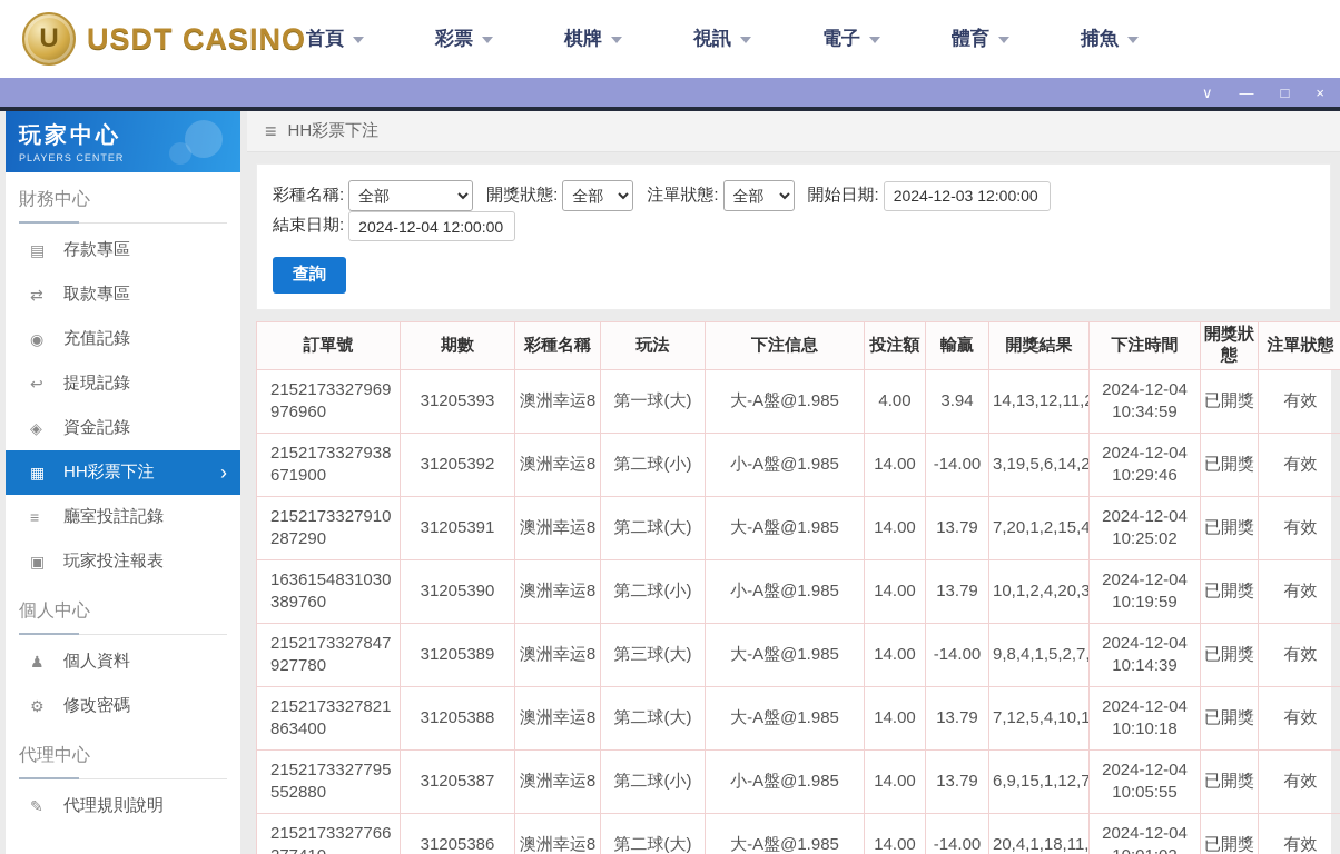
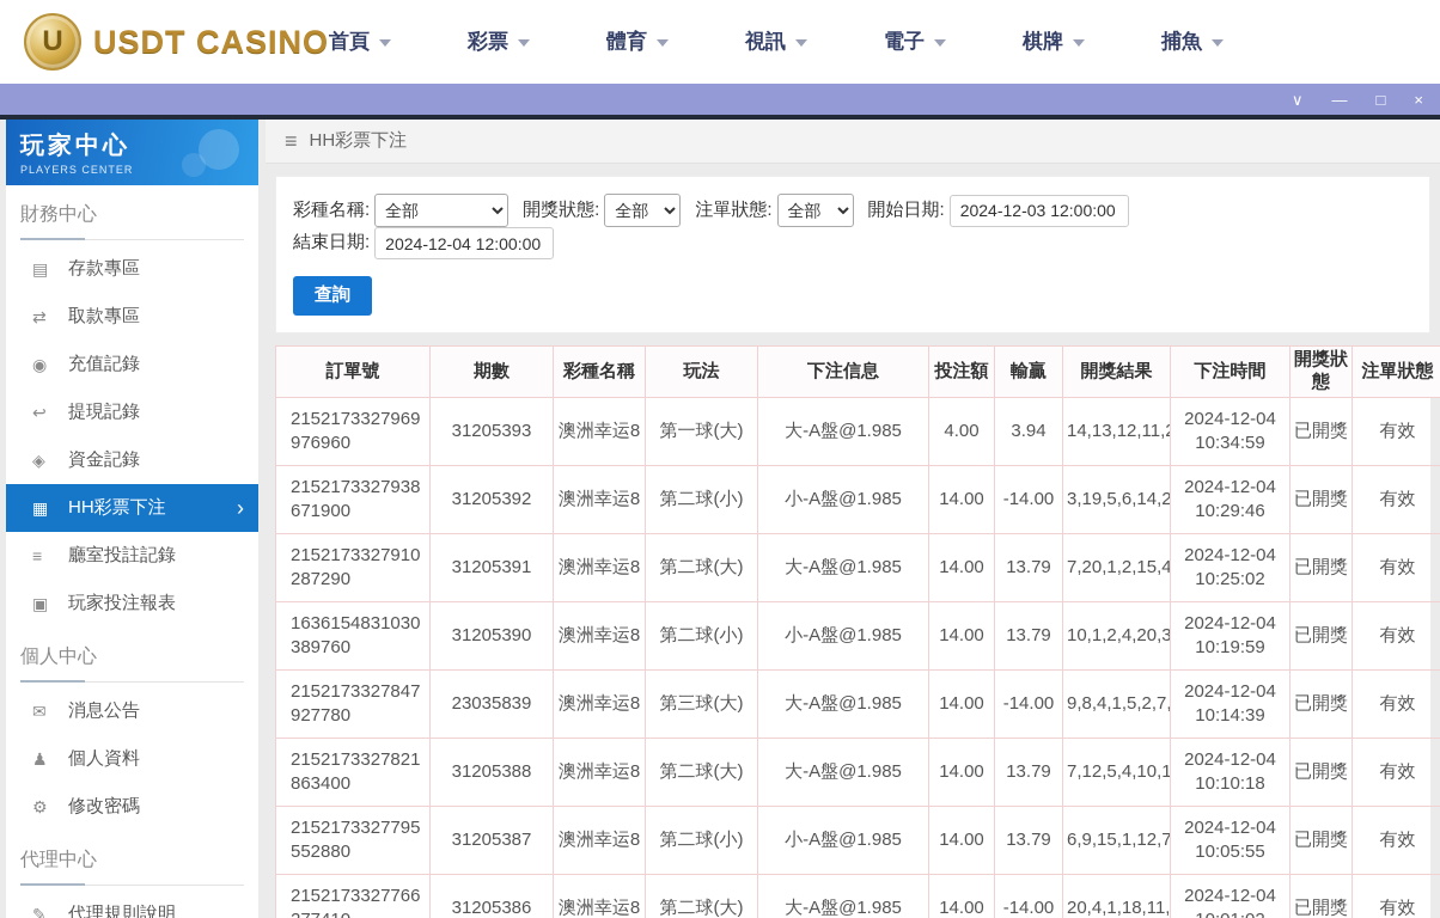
  U
  USDT CASINO
  首頁
  彩票
- 棋牌
+ 體育
  視訊
  電子
- 體育
+ 棋牌
  捕魚
  ∨
  —
  □
  ×
  玩家中心
  PLAYERS CENTER
  財務中心
  ▤
  存款專區
  ⇄
  取款專區
  ◉
  充值記錄
  ↩
  提現記錄
  ◈
  資金記錄
  ▦
  HH彩票下注
  ›
  ≡
  廳室投註記錄
  ▣
  玩家投注報表
  個人中心
+ ✉
+ 消息公告
  ♟
  個人資料
  ⚙
  修改密碼
  代理中心
  ✎
  代理規則說明
  ≡
  HH彩票下注
  彩種名稱:
  全部
  開獎狀態:
  全部
  注單狀態:
  全部
  開始日期:
  2024-12-03 12:00:00
  結束日期:
  2024-12-04 12:00:00
  查詢
  訂單號	期數	彩種名稱	玩法	下注信息	投注額	輸贏	開獎結果	下注時間	開獎狀態	注單狀態
  2152173327969976960	31205393	澳洲幸运8	第一球(大)	大-A盤@1.985	4.00	3.94	14,13,12,11,2	2024-12-04 10:34:59	已開獎	有效
  2152173327938671900	31205392	澳洲幸运8	第二球(小)	小-A盤@1.985	14.00	-14.00	3,19,5,6,14,2	2024-12-04 10:29:46	已開獎	有效
  2152173327910287290	31205391	澳洲幸运8	第二球(大)	大-A盤@1.985	14.00	13.79	7,20,1,2,15,4	2024-12-04 10:25:02	已開獎	有效
  1636154831030389760	31205390	澳洲幸运8	第二球(小)	小-A盤@1.985	14.00	13.79	10,1,2,4,20,3	2024-12-04 10:19:59	已開獎	有效
- 2152173327847927780	31205389	澳洲幸运8	第三球(大)	大-A盤@1.985	14.00	-14.00	9,8,4,1,5,2,7,	2024-12-04 10:14:39	已開獎	有效
+ 2152173327847927780	23035839	澳洲幸运8	第三球(大)	大-A盤@1.985	14.00	-14.00	9,8,4,1,5,2,7,	2024-12-04 10:14:39	已開獎	有效
  2152173327821863400	31205388	澳洲幸运8	第二球(大)	大-A盤@1.985	14.00	13.79	7,12,5,4,10,1	2024-12-04 10:10:18	已開獎	有效
  2152173327795552880	31205387	澳洲幸运8	第二球(小)	小-A盤@1.985	14.00	13.79	6,9,15,1,12,7	2024-12-04 10:05:55	已開獎	有效
  2152173327766	31205386	澳洲幸运8	第二球(大)	大-A盤@1.985	14.00	-14.00	20,4,1,18,11,	2024-12-04	已開獎	有效
